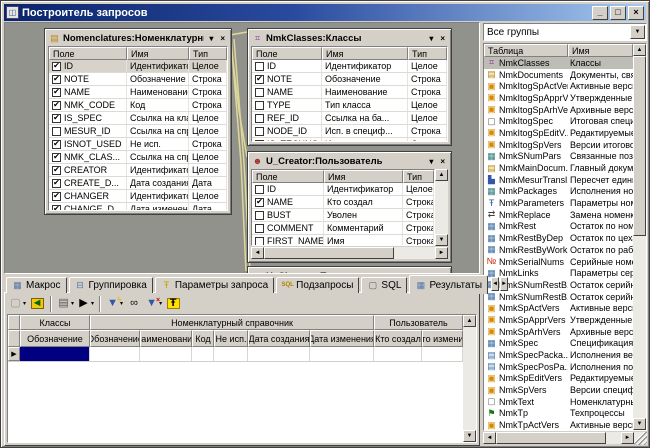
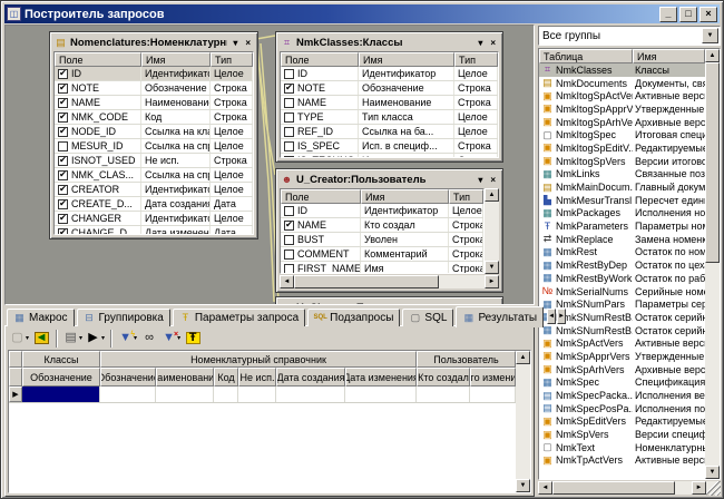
  ◫
  Построитель запросов
  _
  □
  ×
  ▤
  ▾
  ×
  Поле
  Имя
  Тип
  ✔
  ID
  Идентификато
  Целое
  ✔
  NOTE
  Обозначение
  Строка
  ✔
  NAME
  Наименовани
  Строка
  ✔
  NMK_CODE
  Код
  Строка
  ✔
- IS_SPEC
+ NODE_ID
  Ссылка на кла
  Целое
  MESUR_ID
  Ссылка на спр
  Целое
  ✔
  ISNOT_USED
  Не исп.
  Строка
  ✔
  NMK_CLAS...
  Ссылка на спр
  Целое
  ✔
  CREATOR
  Идентификато
  Целое
  ✔
  CREATE_D...
  Дата создания
  Дата
  ✔
  CHANGER
  Идентификато
  Целое
  ✔
  CHANGE_D...
  Дата изменен.
  Дата
  ⌗
  NmkClasses:Классы
  ▾
  ×
  Поле
  Имя
  Тип
  ID
  Идентификатор
  Целое
  ✔
  NOTE
  Обозначение
  Строка
  NAME
  Наименование
  Строка
  TYPE
  Тип класса
  Целое
  REF_ID
  Ссылка на ба...
  Целое
- NODE_ID
+ IS_SPEC
  Исп. в специф...
  Строка
  ☻
  U_Creator:Пользователь
  ▾
  ×
  Поле
  Имя
  Тип
  ID
  Идентификатор
  Целое
  ✔
  NAME
  Кто создал
  Строка
  BUST
  Уволен
  Строка
  COMMENT
  Комментарий
  Строка
  FIRST_NAME
  Имя
  Строка
  Все группы
  Таблица
  Имя
  ⌗
  NmkClasses
  Классы
  ▤
  NmkDocuments
  Документы, св
  ▣
  NmkItogSpActVe
  Активные верс
  ▣
  NmkItogSpApprV
  Утвержденные
  ▣
  NmkItogSpArhVe
  Архивные верс
  ▢
  NmkItogSpec
  Итоговая спец
  ▣
  NmkItogSpEditV..
  Редактируемы
  ▣
  NmkItogSpVers
  Версии итогов
  ▦
- NmkSNumPars
+ NmkLinks
  Связанные поз
  ▤
  NmkMainDocum.
  Главный докум
  ▙
  NmkMesurTransl
  Пересчет един
  ▦
  NmkPackages
  Исполнения но
  Ŧ
  NmkParameters
  ⇄
  NmkReplace
  ▦
  NmkRest
  Остаток по ном
  ▦
  NmkRestByDep
  Остаток по цех
  ▦
  NmkRestByWork
  Остаток по раб
  №
  NmkSerialNums
  Серийные ном
  ▦
- NmkLinks
+ NmkSNumPars
  mkSNumRestB
  Остаток серий
  ▦
  NmkSNumRestB
  ▣
  NmkSpActVers
  Активные верс
  ▣
  NmkSpApprVers
  Утвержденные
  ▣
  NmkSpArhVers
  Архивные верс
  ▦
  NmkSpec
  Спецификация
  ▤
  NmkSpecPacka..
  Исполнения ве
  ▤
  NmkSpecPosPa.
  Исполнения по
  ▣
  NmkSpEditVers
  Редактируемы
  ▣
  NmkSpVers
  Версии специф
  ▢
  NmkText
  Номенклатурн
- ⚑
- NmkTp
- Техпроцессы
  ▣
  NmkTpActVers
  Активные верс
  ▦
  Макрос
  ⊟
  Группировка
  Ŧ
  Параметры запроса
  Подзапросы
  ▢
  SQL
  ▦
  Результаты
  ▢
  ◄
  ▤
  ▶
  ▼
  ∞
  ▼
  Ŧ
  Классы
  Номенклатурный справочник
  Пользователь
  Обозначение
  Обозначени
  аименовани
  Код
  Не исп.
  Дата создания
  Дата изменени
  Кто создал
  то измени
